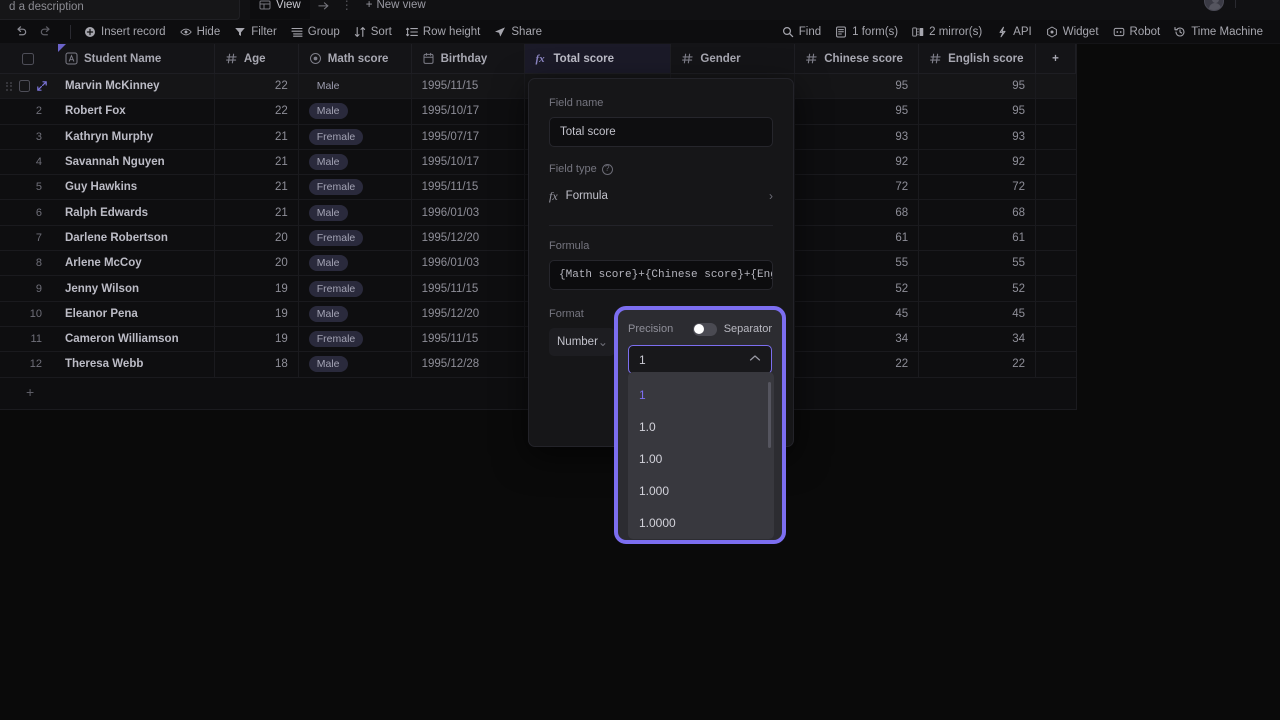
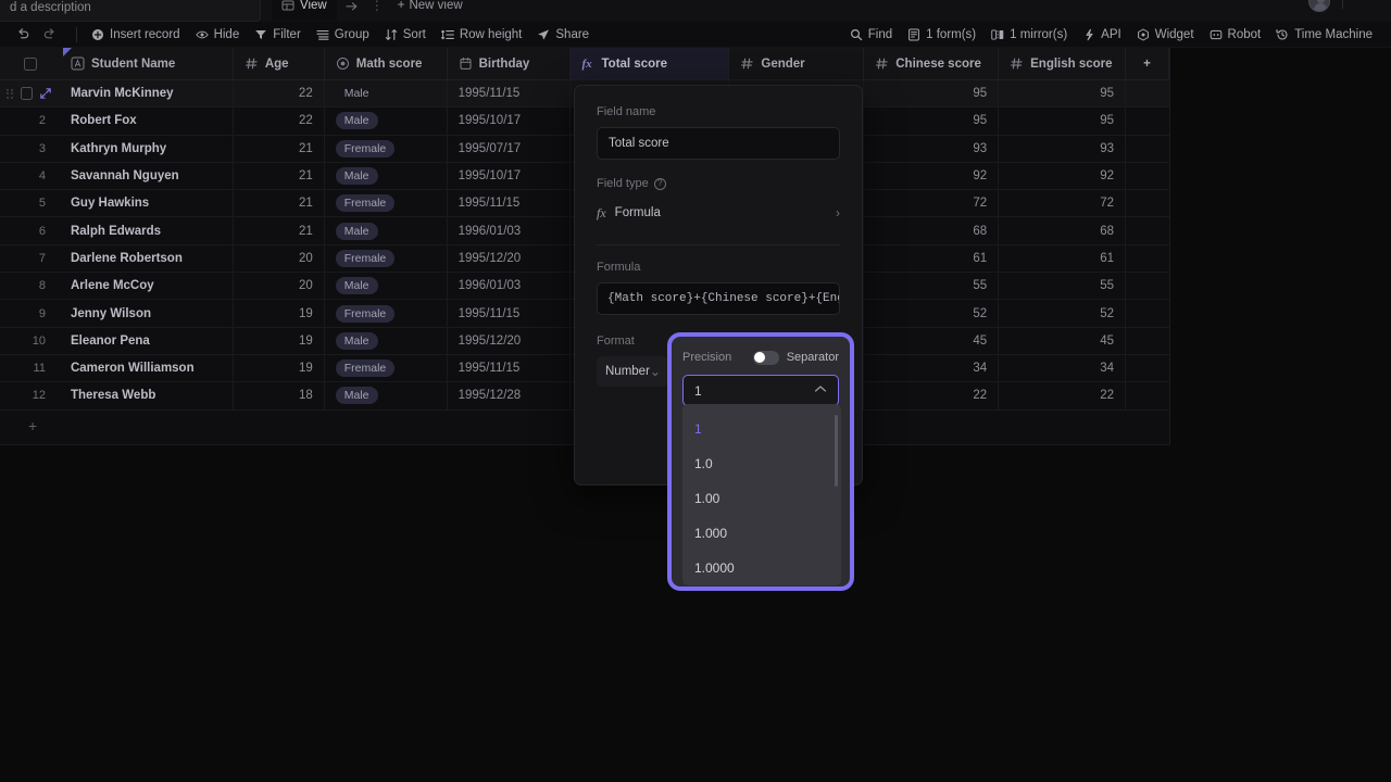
  d a description
  View
  ⋮
  +
  New view
  Insert record
  Hide
  Filter
  Group
  Sort
  Row height
  Share
  Find
  1 form(s)
- 2 mirror(s)
+ 1 mirror(s)
  API
  Widget
  Robot
  Time Machine
  Student Name
  Age
  Math score
  Birthday
  fx
  Total score
  Gender
  Chinese score
  English score
  +
  Marvin McKinney
  22
  Male
  1995/11/15
  95
  95
  2
  Robert Fox
  22
  Male
  1995/10/17
  95
  95
  3
  Kathryn Murphy
  21
  Fremale
  1995/07/17
  93
  93
  4
  Savannah Nguyen
  21
  Male
  1995/10/17
  92
  92
  5
  Guy Hawkins
  21
  Fremale
  1995/11/15
  72
  72
  6
  Ralph Edwards
  21
  Male
  1996/01/03
  68
  68
  7
  Darlene Robertson
  20
  Fremale
  1995/12/20
  61
  61
  8
  Arlene McCoy
  20
  Male
  1996/01/03
  55
  55
  9
  Jenny Wilson
  19
  Fremale
  1995/11/15
  52
  52
  10
  Eleanor Pena
  19
  Male
  1995/12/20
  45
  45
  11
  Cameron Williamson
  19
  Fremale
  1995/11/15
  34
  34
  12
  Theresa Webb
  18
  Male
  1995/12/28
  22
  22
  +
  Field name
  Total score
  Field type
  ?
  fx
  Formula
  ›
  Formula
  {Math score}+{Chinese score}+{En
  Format
  Number
  ⌄
  Precision
  Separator
  1
  1
  1.0
  1.00
  1.000
  1.0000
